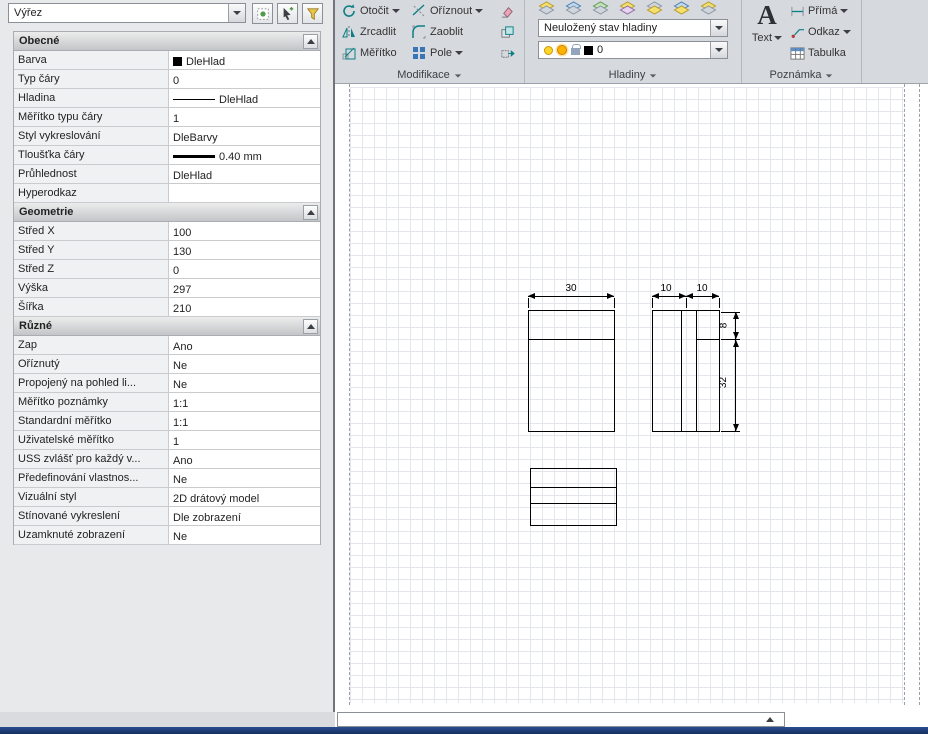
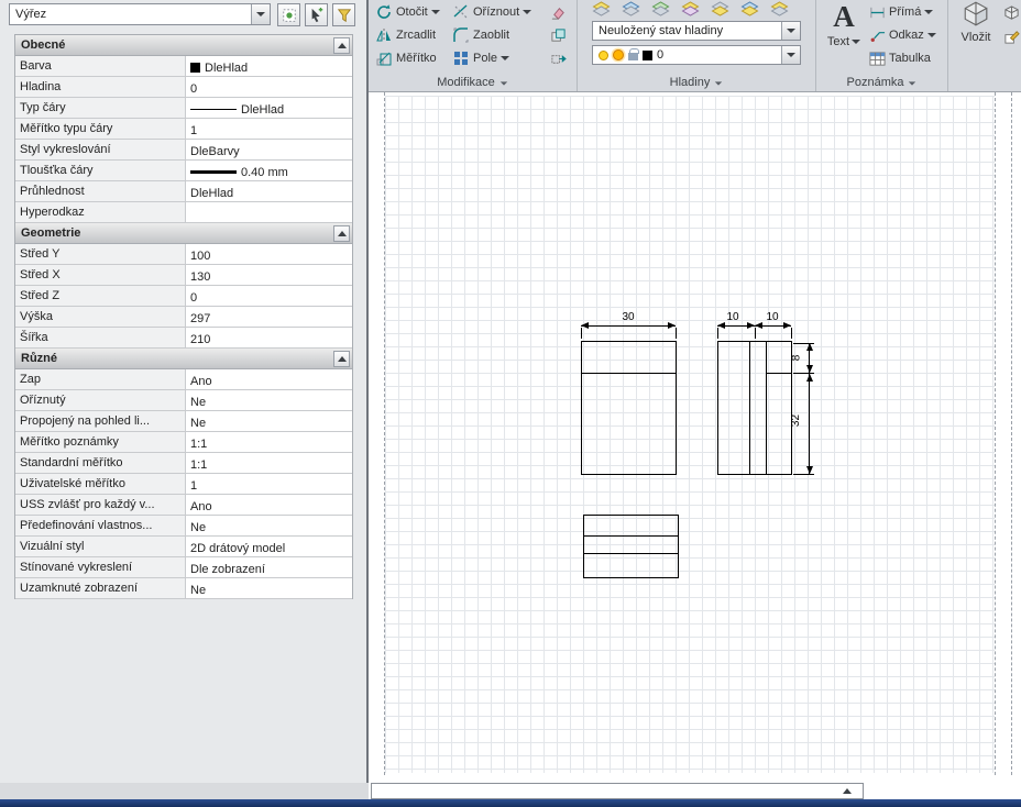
  Otočit
  Oříznout
  Zrcadlit
  Zaoblit
  Měřítko
  Pole
  Modifikace
  Neuložený stav hladiny
  0
  Hladiny
  A
  Text
  Přímá
  Odkaz
  Tabulka
  Poznámka
+ Vložit
  30
  10
  10
  Výřez
  Obecné
  Barva
  DleHlad
- Typ čáry
+ Hladina
  0
- Hladina
+ Typ čáry
  DleHlad
  Měřítko typu čáry
  1
  Styl vykreslování
  DleBarvy
  Tloušťka čáry
  0.40 mm
  Průhlednost
  DleHlad
  Hyperodkaz
  Geometrie
- Střed X
+ Střed Y
  100
- Střed Y
+ Střed X
  130
  Střed Z
  0
  Výška
  297
  Šířka
  210
  Různé
  Zap
  Ano
  Oříznutý
  Ne
  Propojený na pohled li...
  Ne
  Měřítko poznámky
  1:1
  Standardní měřítko
  1:1
  Uživatelské měřítko
  1
  USS zvlášť pro každý v...
  Ano
  Předefinování vlastnos...
  Ne
  Vizuální styl
  2D drátový model
  Stínované vykreslení
  Dle zobrazení
  Uzamknuté zobrazení
  Ne
